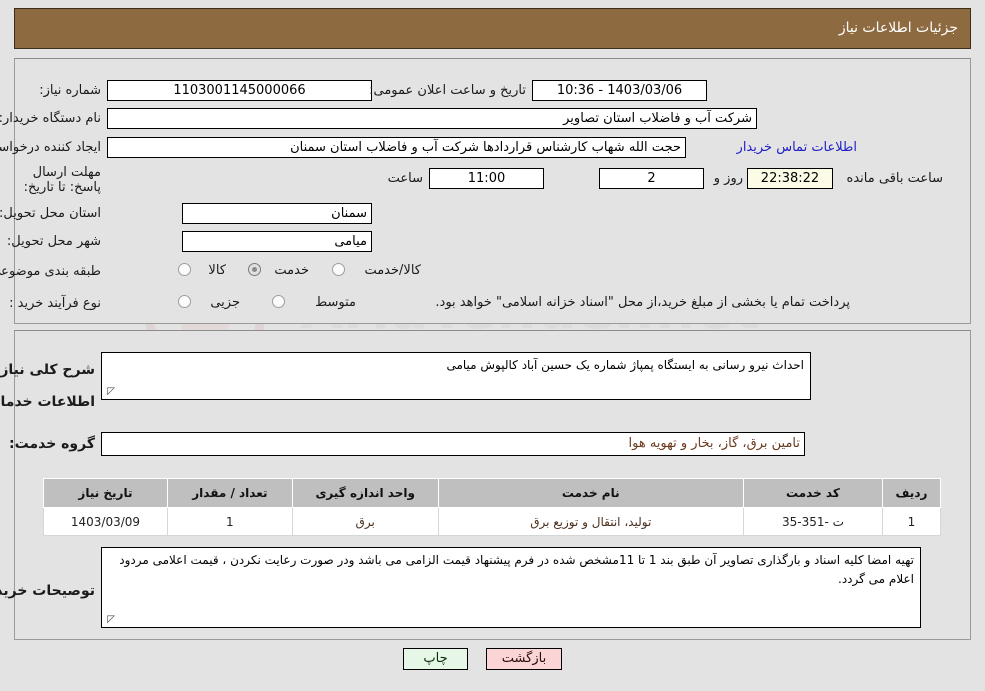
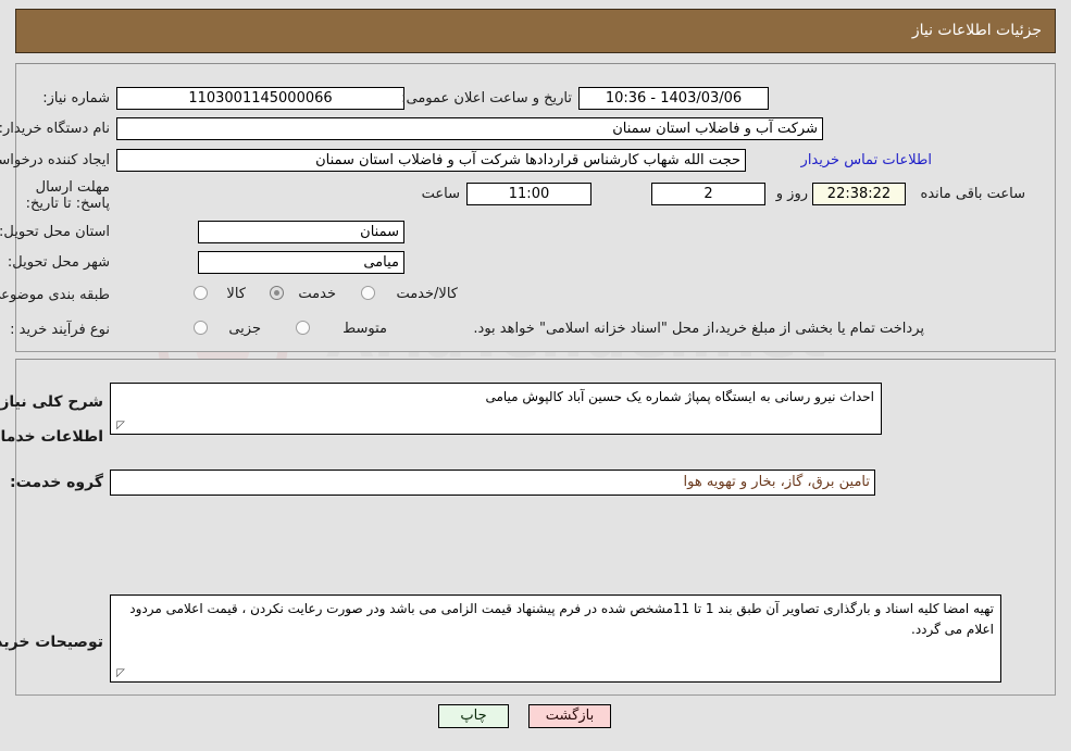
  جزئیات اطلاعات نیاز
  شماره نیاز:
  1103001145000066
  تاریخ و ساعت اعلان عمومی:
  1403/03/06 - 10:36
  نام دستگاه خریدار:
- شرکت آب و فاضلاب استان تصاویر
+ شرکت آب و فاضلاب استان سمنان
  ایجاد کننده درخواس
  حجت الله شهاب کارشناس قراردادها شرکت آب و فاضلاب استان سمنان
  اطلاعات تماس خریدار
  مهلت ارسال پاسخ: تا تاریخ:
  ساعت
  11:00
  2
  روز و
  22:38:22
  ساعت باقی مانده
  استان محل تحویل:
  سمنان
  شهر محل تحویل:
  میامی
  طبقه بندی موضوع
  کالا
  خدمت
  کالا/خدمت
  نوع فرآیند خرید :
  جزیی
  متوسط
  پرداخت تمام یا بخشی از مبلغ خرید،از محل "اسناد خزانه اسلامی" خواهد بود.
  شرح کلی نیاز
  احداث نیرو رسانی به ایستگاه پمپاژ شماره یک حسین آباد کالپوش میامی
  ◸
  گروه خدمت:
  تامین برق، گاز، بخار و تهویه هوا
- ردیف	کد خدمت	نام خدمت	واحد اندازه گیری	تعداد / مقدار	تاریخ نیاز
- 1	ت -351-35	تولید، انتقال و توزیع برق	برق	1	1403/03/09
  توصیحات خری
  تهیه امضا کلیه اسناد و بارگذاری تصاویر آن طبق بند 1 تا 11مشخص شده در فرم پیشنهاد قیمت الزامی می باشد ودر صورت رعایت نکردن ، قیمت اعلامی مردود اعلام می گردد.
  ◸
  چاپ
  بازگشت
